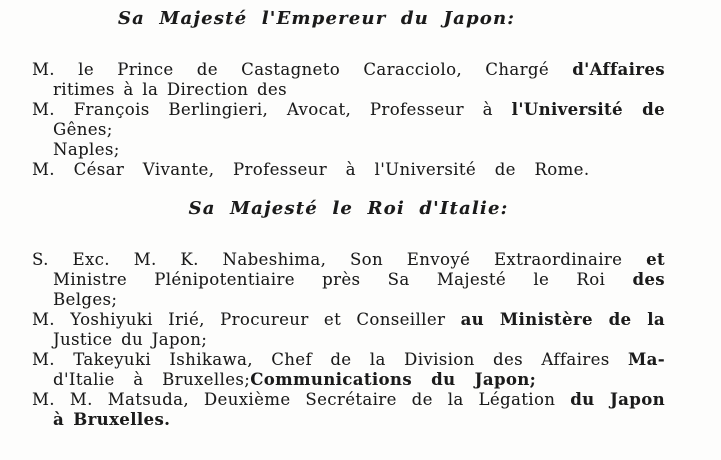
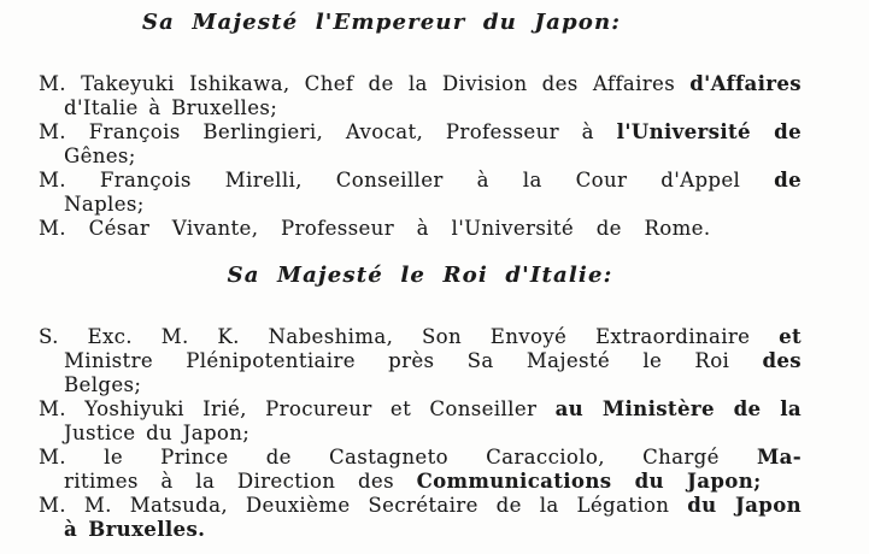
  Sa Majesté l'Empereur du Japon:
- M. le Prince de Castagneto Caracciolo, Chargé d'Affaires
+ M. Takeyuki Ishikawa, Chef de la Division des Affaires d'Affaires
- ritimes à la Direction des
+ d'Italie à Bruxelles;
  M. François Berlingieri, Avocat, Professeur à l'Université de
  Gênes;
+ M. François Mirelli, Conseiller à la Cour d'Appel de
  Naples;
  M. César Vivante, Professeur à l'Université de Rome.
  Sa Majesté le Roi d'Italie:
  S. Exc. M. K. Nabeshima, Son Envoyé Extraordinaire et
  Ministre Plénipotentiaire près Sa Majesté le Roi des
  Belges;
  M. Yoshiyuki Irié, Procureur et Conseiller au Ministère de la
  Justice du Japon;
- M. Takeyuki Ishikawa, Chef de la Division des Affaires Ma-
+ M. le Prince de Castagneto Caracciolo, Chargé Ma-
- d'Italie à Bruxelles;Communications du Japon;
+ ritimes à la Direction des Communications du Japon;
  M. M. Matsuda, Deuxième Secrétaire de la Légation du Japon
  à Bruxelles.
